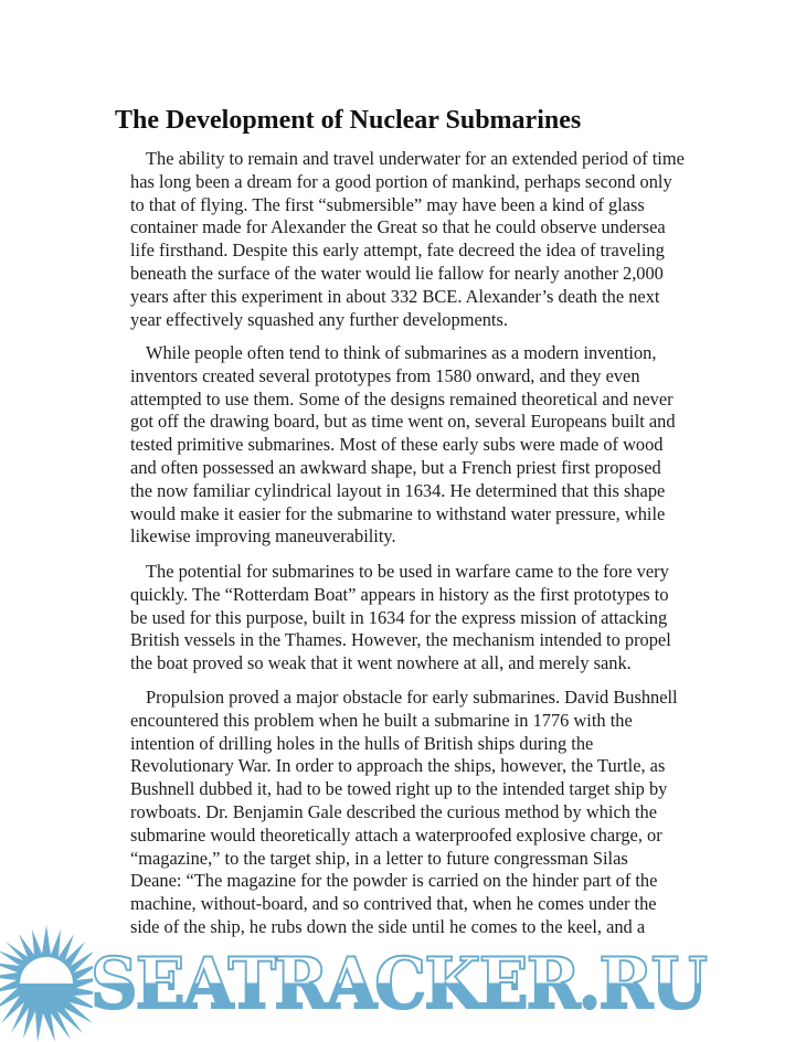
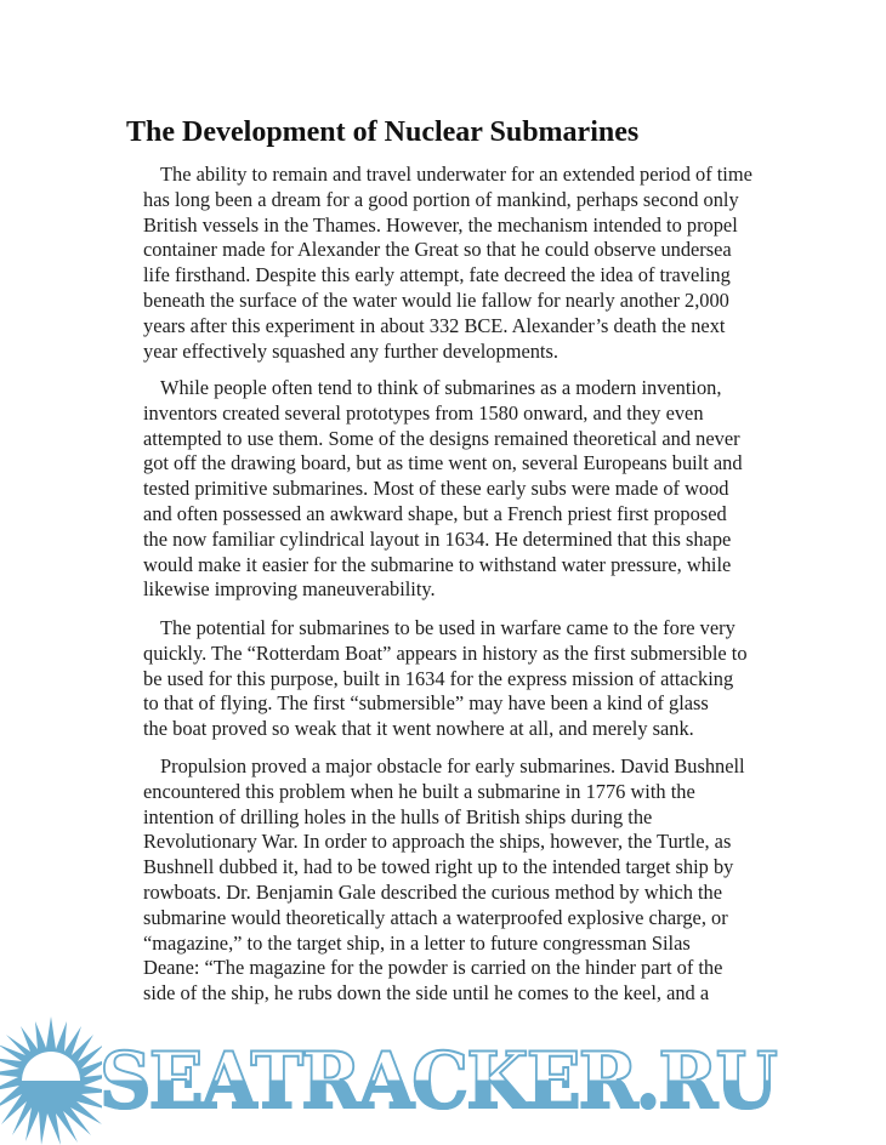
  The Development of Nuclear Submarines
  The ability to remain and travel underwater for an extended period of time
  has long been a dream for a good portion of mankind, perhaps second only
- to that of flying. The first “submersible” may have been a kind of glass
+ British vessels in the Thames. However, the mechanism intended to propel
  container made for Alexander the Great so that he could observe undersea
  life firsthand. Despite this early attempt, fate decreed the idea of traveling
  beneath the surface of the water would lie fallow for nearly another 2,000
  years after this experiment in about 332 BCE. Alexander’s death the next
  year effectively squashed any further developments.
  While people often tend to think of submarines as a modern invention,
  inventors created several prototypes from 1580 onward, and they even
  attempted to use them. Some of the designs remained theoretical and never
  got off the drawing board, but as time went on, several Europeans built and
  tested primitive submarines. Most of these early subs were made of wood
  and often possessed an awkward shape, but a French priest first proposed
  the now familiar cylindrical layout in 1634. He determined that this shape
  would make it easier for the submarine to withstand water pressure, while
  likewise improving maneuverability.
  The potential for submarines to be used in warfare came to the fore very
- quickly. The “Rotterdam Boat” appears in history as the first prototypes to
+ quickly. The “Rotterdam Boat” appears in history as the first submersible to
  be used for this purpose, built in 1634 for the express mission of attacking
- British vessels in the Thames. However, the mechanism intended to propel
+ to that of flying. The first “submersible” may have been a kind of glass
  the boat proved so weak that it went nowhere at all, and merely sank.
  Propulsion proved a major obstacle for early submarines. David Bushnell
  encountered this problem when he built a submarine in 1776 with the
  intention of drilling holes in the hulls of British ships during the
  Revolutionary War. In order to approach the ships, however, the Turtle, as
  Bushnell dubbed it, had to be towed right up to the intended target ship by
  rowboats. Dr. Benjamin Gale described the curious method by which the
  submarine would theoretically attach a waterproofed explosive charge, or
  “magazine,” to the target ship, in a letter to future congressman Silas
  Deane: “The magazine for the powder is carried on the hinder part of the
- machine, without-board, and so contrived that, when he comes under the
  side of the ship, he rubs down the side until he comes to the keel, and a
  SEATRACKER.RU
